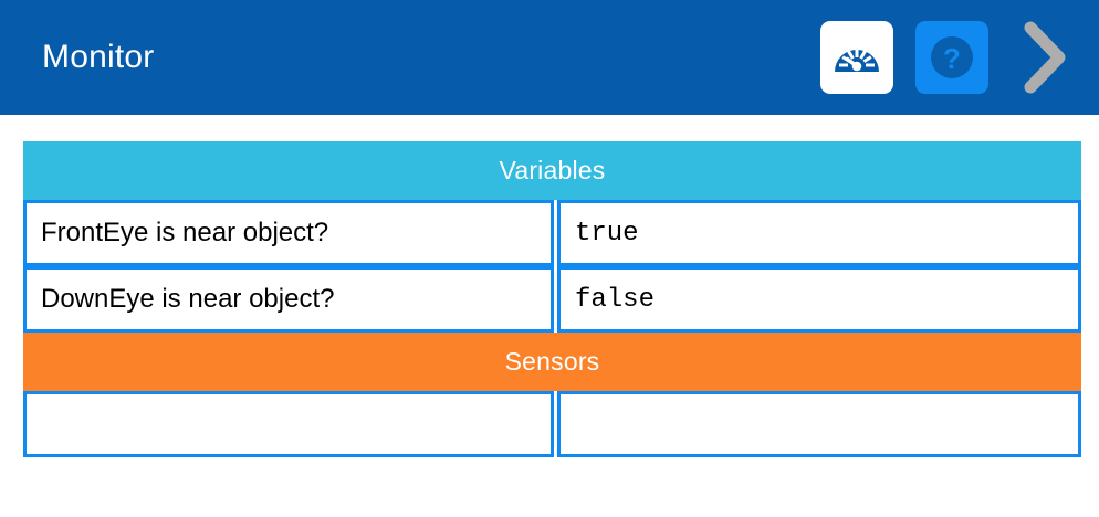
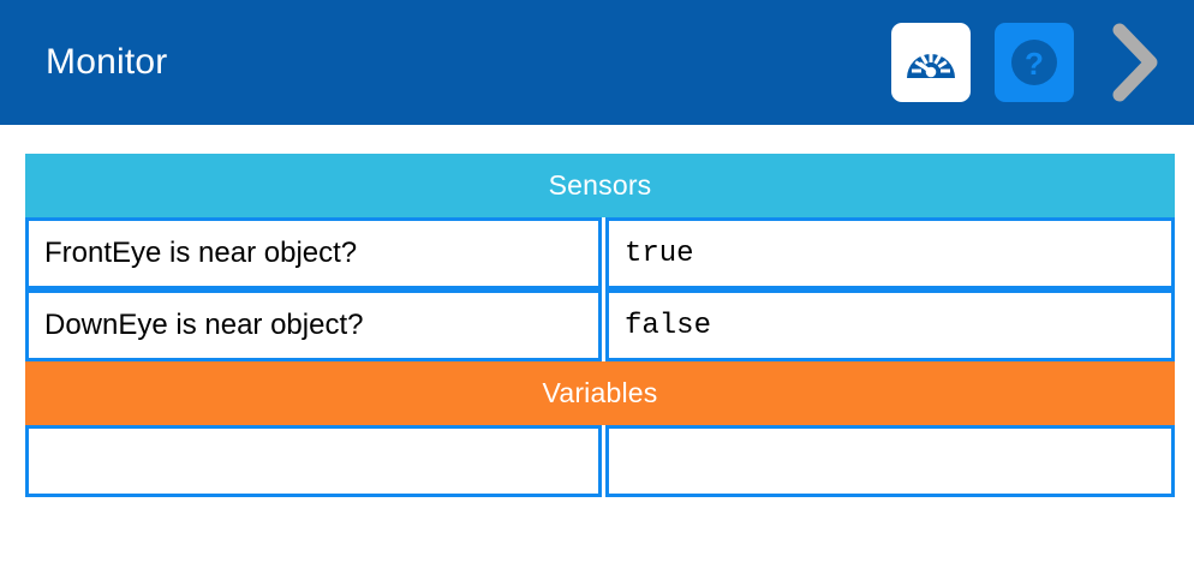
  Monitor
  ?
- Variables
+ Sensors
  FrontEye is near object?		true
  DownEye is near object?		false
- Sensors
+ Variables
